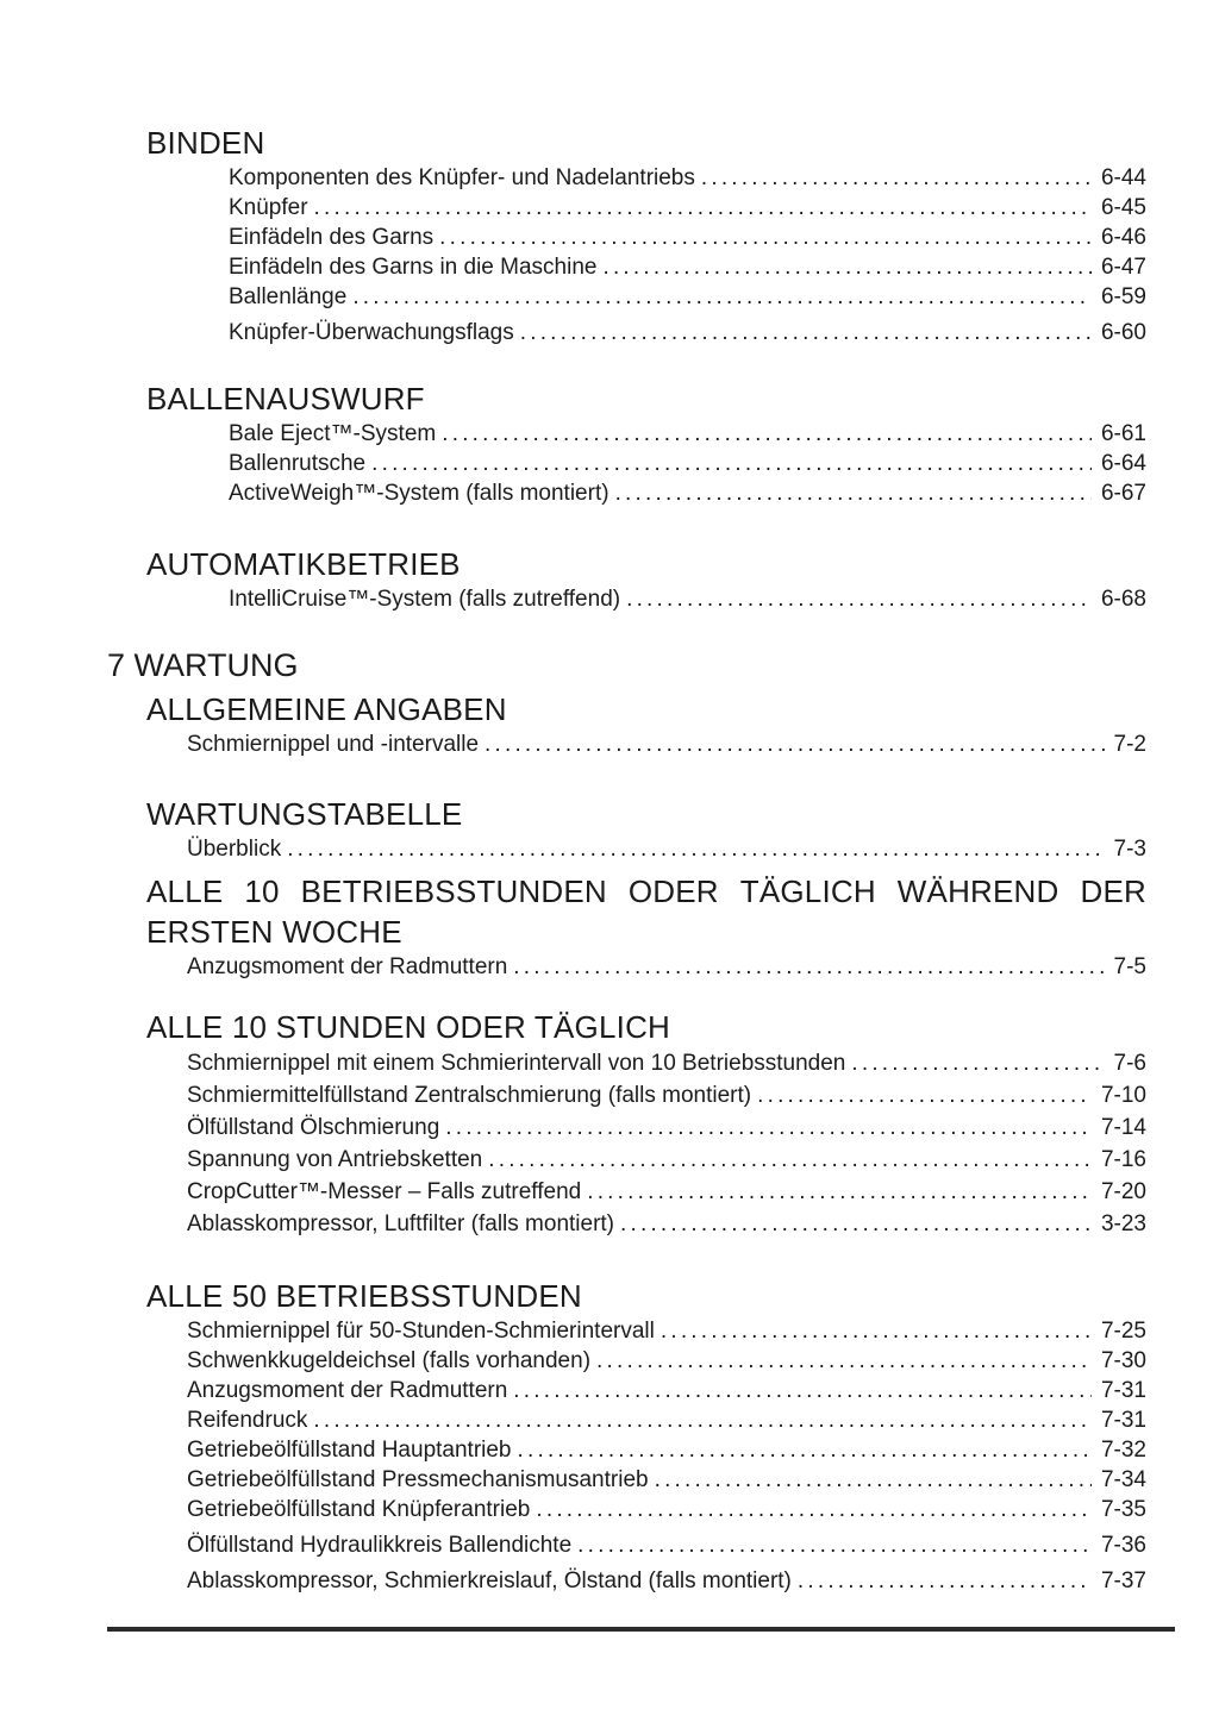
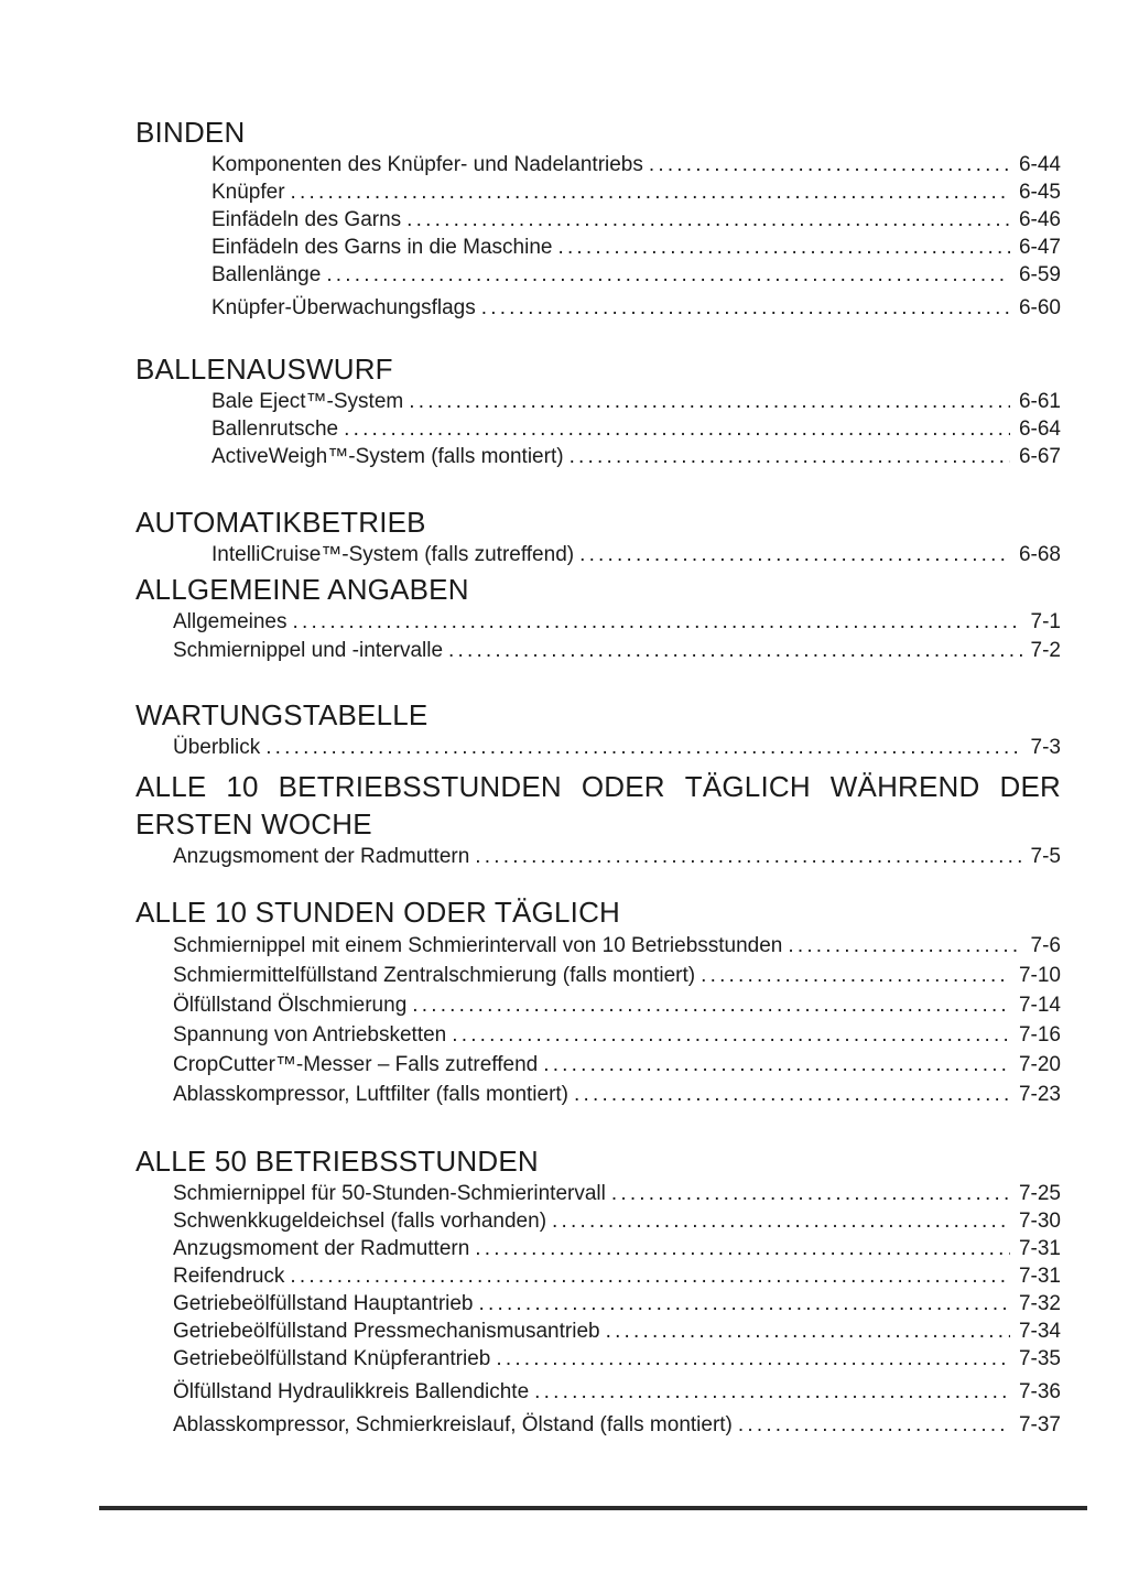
  BINDEN
  Komponenten des Knüpfer- und Nadelantriebs
  6-44
  Knüpfer
  6-45
  Einfädeln des Garns
  6-46
  Einfädeln des Garns in die Maschine
  6-47
  Ballenlänge
  6-59
  Knüpfer-Überwachungsflags
  6-60
  BALLENAUSWURF
  Bale Eject™-System
  6-61
  Ballenrutsche
  6-64
  ActiveWeigh™-System (falls montiert)
  6-67
  AUTOMATIKBETRIEB
  IntelliCruise™-System (falls zutreffend)
  6-68
- 7 WARTUNG
  ALLGEMEINE ANGABEN
+ Allgemeines
+ 7-1
  Schmiernippel und -intervalle
  7-2
  WARTUNGSTABELLE
  Überblick
  7-3
  ALLE
  10
  BETRIEBSSTUNDEN
  ODER
  TÄGLICH
  WÄHREND
  DER
  ERSTEN WOCHE
  Anzugsmoment der Radmuttern
  7-5
  ALLE 10 STUNDEN ODER TÄGLICH
  Schmiernippel mit einem Schmierintervall von 10 Betriebsstunden
  7-6
  Schmiermittelfüllstand Zentralschmierung (falls montiert)
  7-10
  Ölfüllstand Ölschmierung
  7-14
  Spannung von Antriebsketten
  7-16
  CropCutter™-Messer – Falls zutreffend
  7-20
  Ablasskompressor, Luftfilter (falls montiert)
- 3-23
+ 7-23
  ALLE 50 BETRIEBSSTUNDEN
  Schmiernippel für 50-Stunden-Schmierintervall
  7-25
  Schwenkkugeldeichsel (falls vorhanden)
  7-30
  Anzugsmoment der Radmuttern
  7-31
  Reifendruck
  7-31
  Getriebeölfüllstand Hauptantrieb
  7-32
  Getriebeölfüllstand Pressmechanismusantrieb
  7-34
  Getriebeölfüllstand Knüpferantrieb
  7-35
  Ölfüllstand Hydraulikkreis Ballendichte
  7-36
  Ablasskompressor, Schmierkreislauf, Ölstand (falls montiert)
  7-37
